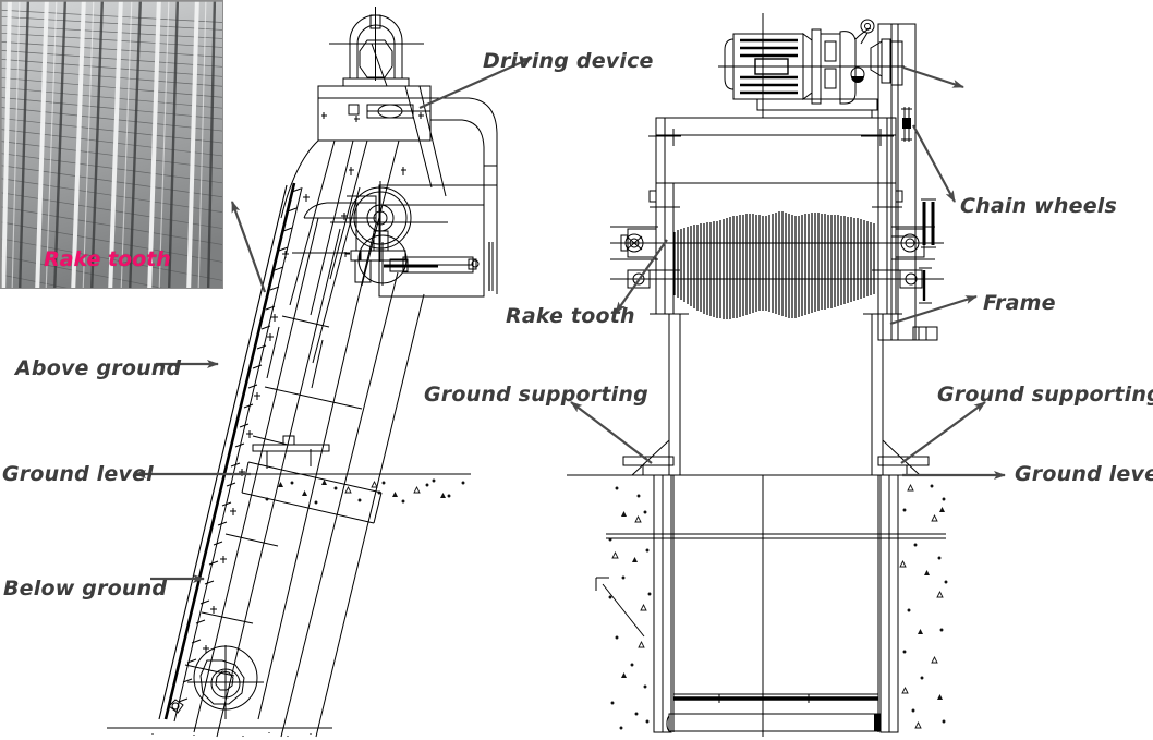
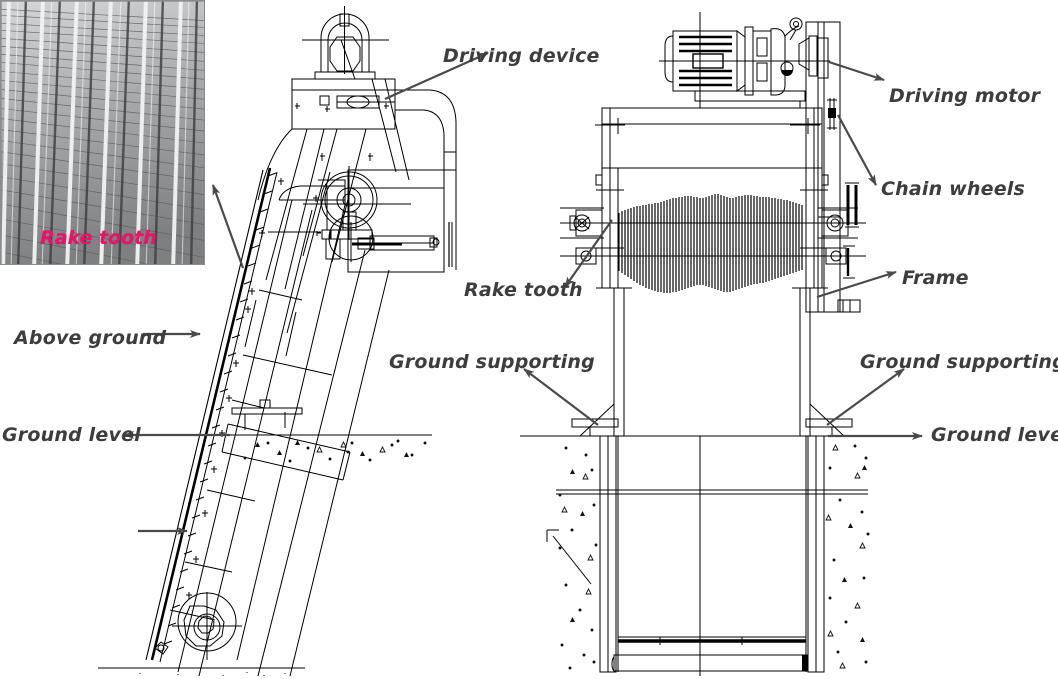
  Rake tooth
  Driving device
+ Driving motor
  Chain wheels
  Frame
  Rake tooth
  Ground supporting
  Ground supportin
  Above ground
  Ground level
  Ground leve
- Below ground
